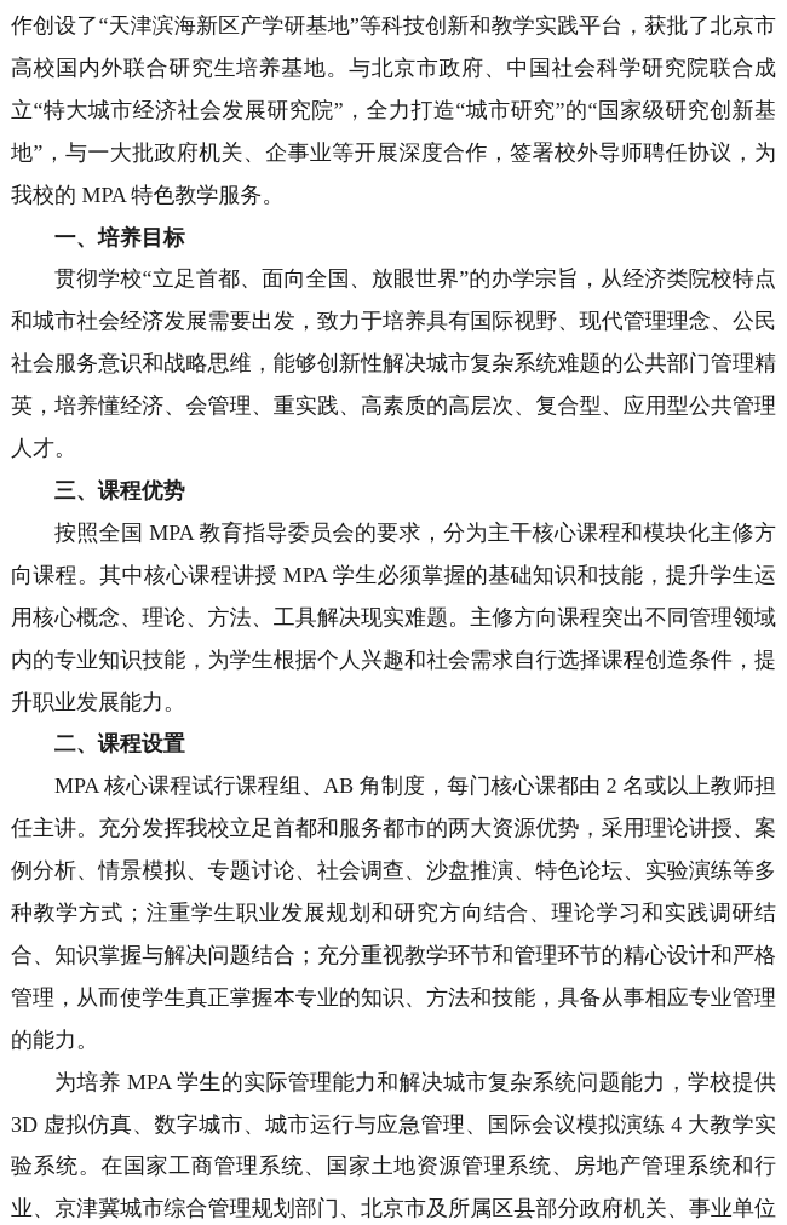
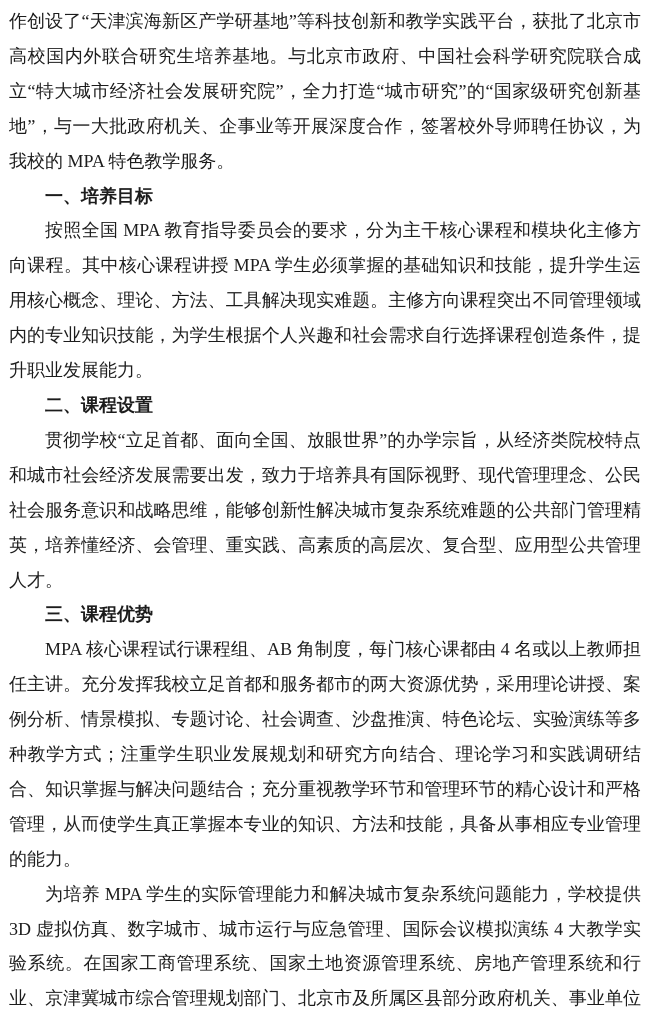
  作创设了“天津滨海新区产学研基地”等科技创新和教学实践平台，获批了北京市高校国内外联合研究生培养基地。与北京市政府、中国社会科学研究院联合成立“特大城市经济社会发展研究院”，全力打造“城市研究”的“国家级研究创新基地”，与一大批政府机关、企事业等开展深度合作，签署校外导师聘任协议，为我校的 MPA 特色教学服务。
  一、培养目标
- 贯彻学校“立足首都、面向全国、放眼世界”的办学宗旨，从经济类院校特点和城市社会经济发展需要出发，致力于培养具有国际视野、现代管理理念、公民社会服务意识和战略思维，能够创新性解决城市复杂系统难题的公共部门管理精英，培养懂经济、会管理、重实践、高素质的高层次、复合型、应用型公共管理人才。
+ 按照全国 MPA 教育指导委员会的要求，分为主干核心课程和模块化主修方向课程。其中核心课程讲授 MPA 学生必须掌握的基础知识和技能，提升学生运用核心概念、理论、方法、工具解决现实难题。主修方向课程突出不同管理领域内的专业知识技能，为学生根据个人兴趣和社会需求自行选择课程创造条件，提升职业发展能力。
- 三、课程优势
+ 二、课程设置
- 按照全国 MPA 教育指导委员会的要求，分为主干核心课程和模块化主修方向课程。其中核心课程讲授 MPA 学生必须掌握的基础知识和技能，提升学生运用核心概念、理论、方法、工具解决现实难题。主修方向课程突出不同管理领域内的专业知识技能，为学生根据个人兴趣和社会需求自行选择课程创造条件，提升职业发展能力。
+ 贯彻学校“立足首都、面向全国、放眼世界”的办学宗旨，从经济类院校特点和城市社会经济发展需要出发，致力于培养具有国际视野、现代管理理念、公民社会服务意识和战略思维，能够创新性解决城市复杂系统难题的公共部门管理精英，培养懂经济、会管理、重实践、高素质的高层次、复合型、应用型公共管理人才。
- 二、课程设置
+ 三、课程优势
- MPA 核心课程试行课程组、AB 角制度，每门核心课都由 2 名或以上教师担任主讲。充分发挥我校立足首都和服务都市的两大资源优势，采用理论讲授、案例分析、情景模拟、专题讨论、社会调查、沙盘推演、特色论坛、实验演练等多种教学方式；注重学生职业发展规划和研究方向结合、理论学习和实践调研结合、知识掌握与解决问题结合；充分重视教学环节和管理环节的精心设计和严格管理，从而使学生真正掌握本专业的知识、方法和技能，具备从事相应专业管理的能力。
+ MPA 核心课程试行课程组、AB 角制度，每门核心课都由 4 名或以上教师担任主讲。充分发挥我校立足首都和服务都市的两大资源优势，采用理论讲授、案例分析、情景模拟、专题讨论、社会调查、沙盘推演、特色论坛、实验演练等多种教学方式；注重学生职业发展规划和研究方向结合、理论学习和实践调研结合、知识掌握与解决问题结合；充分重视教学环节和管理环节的精心设计和严格管理，从而使学生真正掌握本专业的知识、方法和技能，具备从事相应专业管理的能力。
  为培养 MPA 学生的实际管理能力和解决城市复杂系统问题能力，学校提供 3D 虚拟仿真、数字城市、城市运行与应急管理、国际会议模拟演练 4 大教学实验系统。在国家工商管理系统、国家土地资源管理系统、房地产管理系统和行业、京津冀城市综合管理规划部门、北京市及所属区县部分政府机关、事业单位
